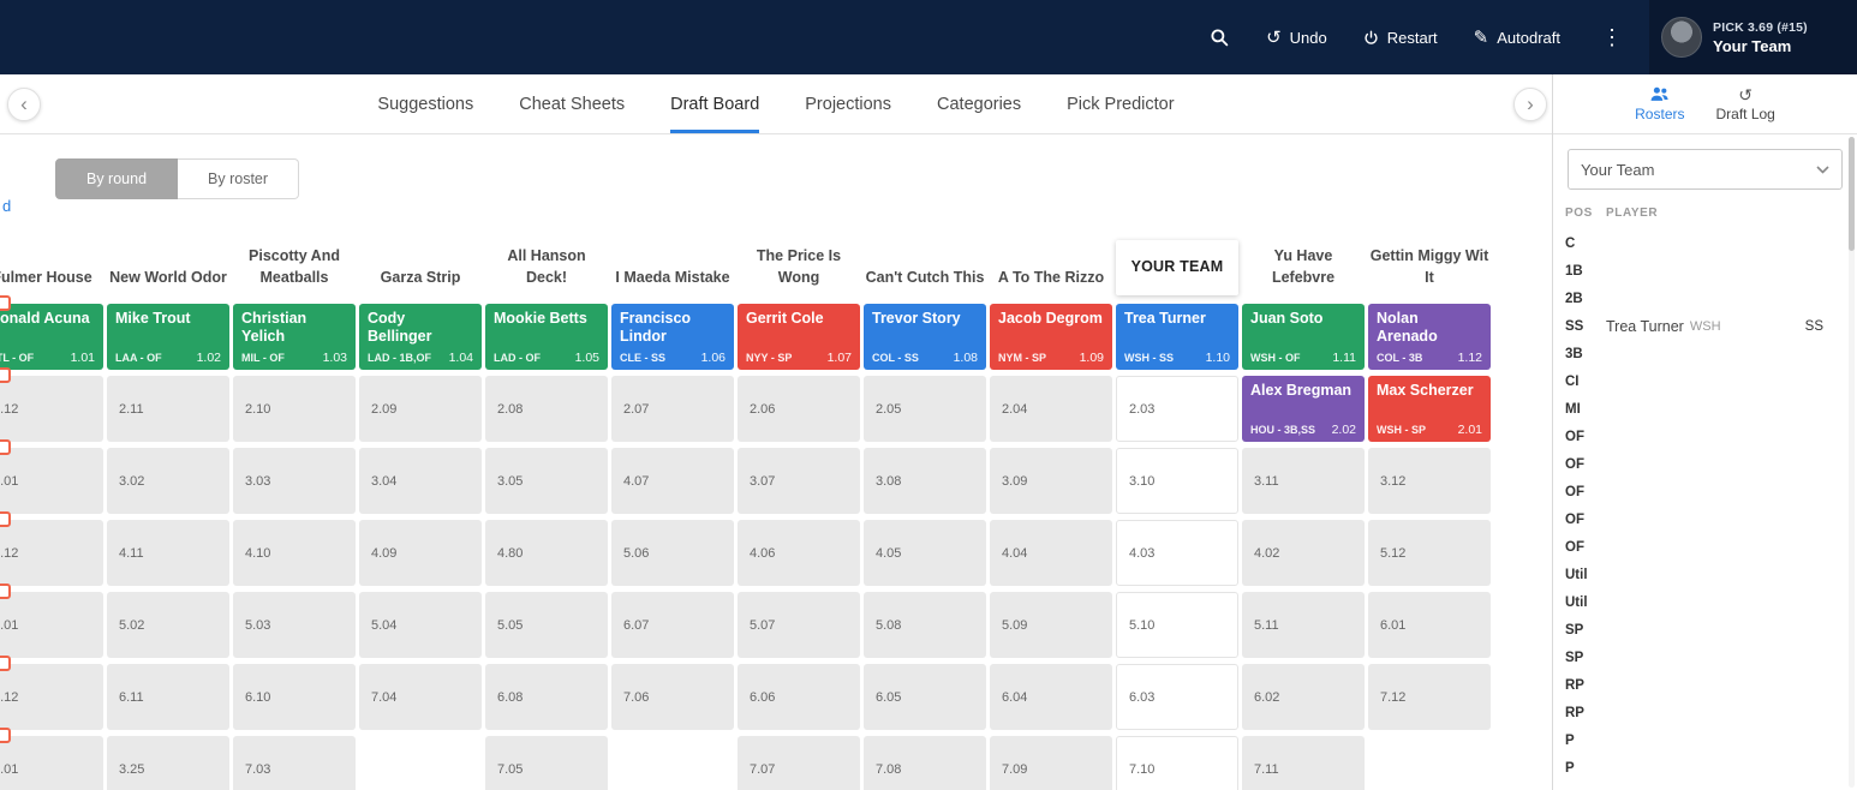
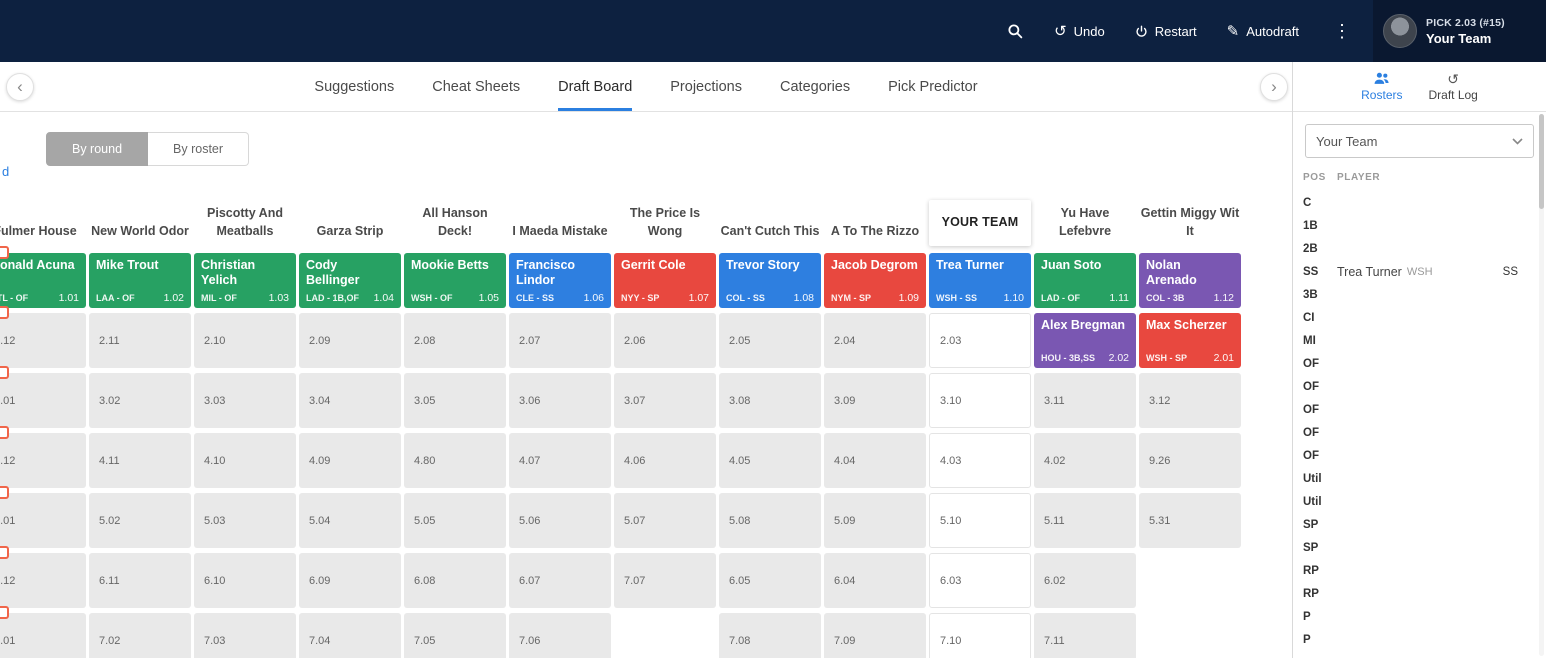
  ↺
  Undo
  Restart
  ✎
  Autodraft
  ⋮
- PICK 3.69 (#15)
+ PICK 2.03 (#15)
  Your Team
  ‹
  Suggestions
  Cheat Sheets
  Draft Board
  Projections
  Categories
  Pick Predictor
  ›
  d
  By round
  By roster
  ulmer House
  onald Acuna
  1.01
  .12
  .01
  .12
  .01
  .12
  .01
  New World Odor
  Mike Trout
  LAA - OF
  1.02
  2.11
  3.02
  4.11
  5.02
  6.11
- 3.25
+ 7.02
  Piscotty And Meatballs
  Christian Yelich
  MIL - OF
  1.03
  2.10
  3.03
  4.10
  5.03
  6.10
  7.03
  Garza Strip
  Cody Bellinger
  LAD - 1B,OF
  1.04
  2.09
  3.04
  4.09
  5.04
+ 6.09
  7.04
  All Hanson Deck!
  Mookie Betts
- LAD - OF
+ WSH - OF
  1.05
  2.08
  3.05
  4.80
  5.05
  6.08
  7.05
  I Maeda Mistake
  Francisco Lindor
  CLE - SS
  1.06
  2.07
+ 3.06
  4.07
  5.06
  6.07
  7.06
  The Price Is Wong
  Gerrit Cole
  NYY - SP
  1.07
  2.06
  3.07
  4.06
  5.07
- 6.06
  7.07
  Can't Cutch This
  Trevor Story
  COL - SS
  1.08
  2.05
  3.08
  4.05
  5.08
  6.05
  7.08
  A To The Rizzo
  Jacob Degrom
  NYM - SP
  1.09
  2.04
  3.09
  4.04
  5.09
  6.04
  7.09
  YOUR TEAM
  Trea Turner
  WSH - SS
  1.10
  2.03
  3.10
  4.03
  5.10
  6.03
  7.10
  Yu Have Lefebvre
  Juan Soto
- WSH - OF
+ LAD - OF
  1.11
  Alex Bregman
  HOU - 3B,SS
  2.02
  3.11
  4.02
  5.11
  6.02
  7.11
  Gettin Miggy Wit It
  Nolan Arenado
  COL - 3B
  1.12
  Max Scherzer
  WSH - SP
  2.01
  3.12
- 5.12
- 6.01
+ 9.26
- 7.12
+ 5.31
  Rosters
  ↺
  Draft Log
  Your Team
  POS
  PLAYER
  C
  1B
  2B
  SS
  Trea Turner
  WSH
  SS
  3B
  CI
  MI
  OF
  OF
  OF
  OF
  OF
  Util
  Util
  SP
  SP
  RP
  RP
  P
  P
